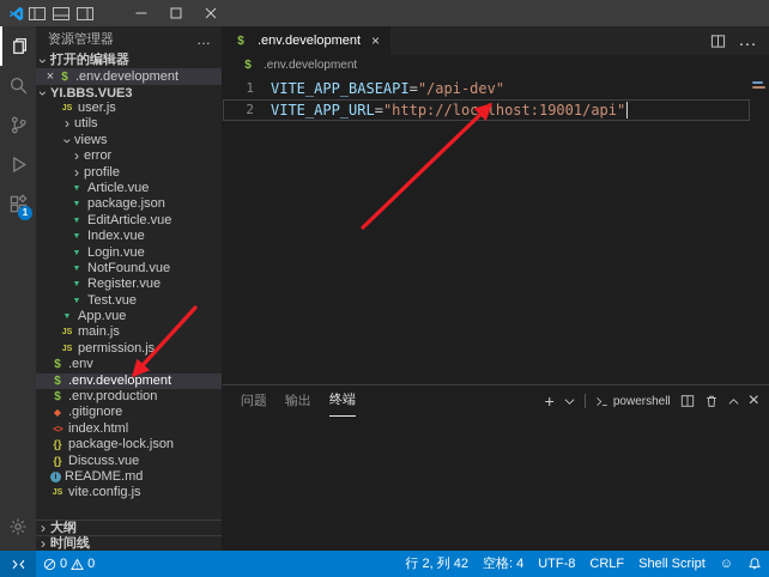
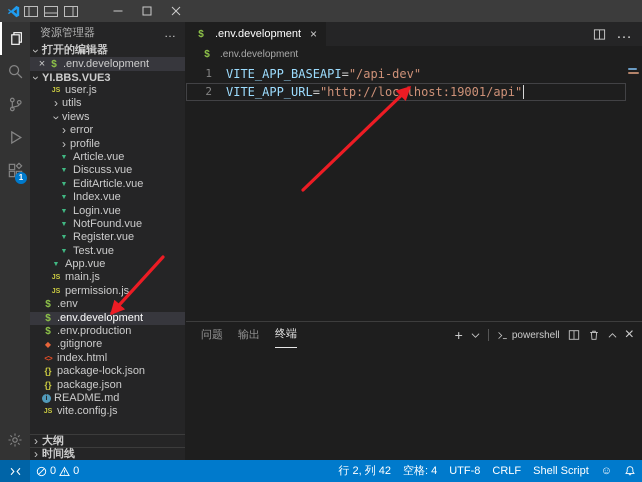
  1
  资源管理器
  …
  打开的编辑器
  ×
  $
  .env.development
  YI.BBS.VUE3
  user.js
  ›
  utils
  views
  ›
  error
  ›
  profile
  Article.vue
- package.json
+ Discuss.vue
  EditArticle.vue
  Index.vue
  Login.vue
  NotFound.vue
  Register.vue
  Test.vue
  App.vue
  main.js
  permission.js
  $
  .env
  $
  .env.development
  $
  .env.production
  ◆
  .gitignore
  <>
  index.html
  {}
  package-lock.json
  {}
- Discuss.vue
+ package.json
  README.md
  vite.config.js
  ›
  大纲
  ›
  时间线
  $
  .env.development
  ×
  …
  $
  .env.development
  1
  VITE_APP_BASEAPI
  =
  "/api-dev"
  2
  VITE_APP_URL
  =
  "http://loclhost:19001/api"
  问题
  输出
  终端
  +
  powershell
  ×
  0
  0
  行 2, 列 42
  空格: 4
  UTF-8
  CRLF
  Shell Script
  ☺
